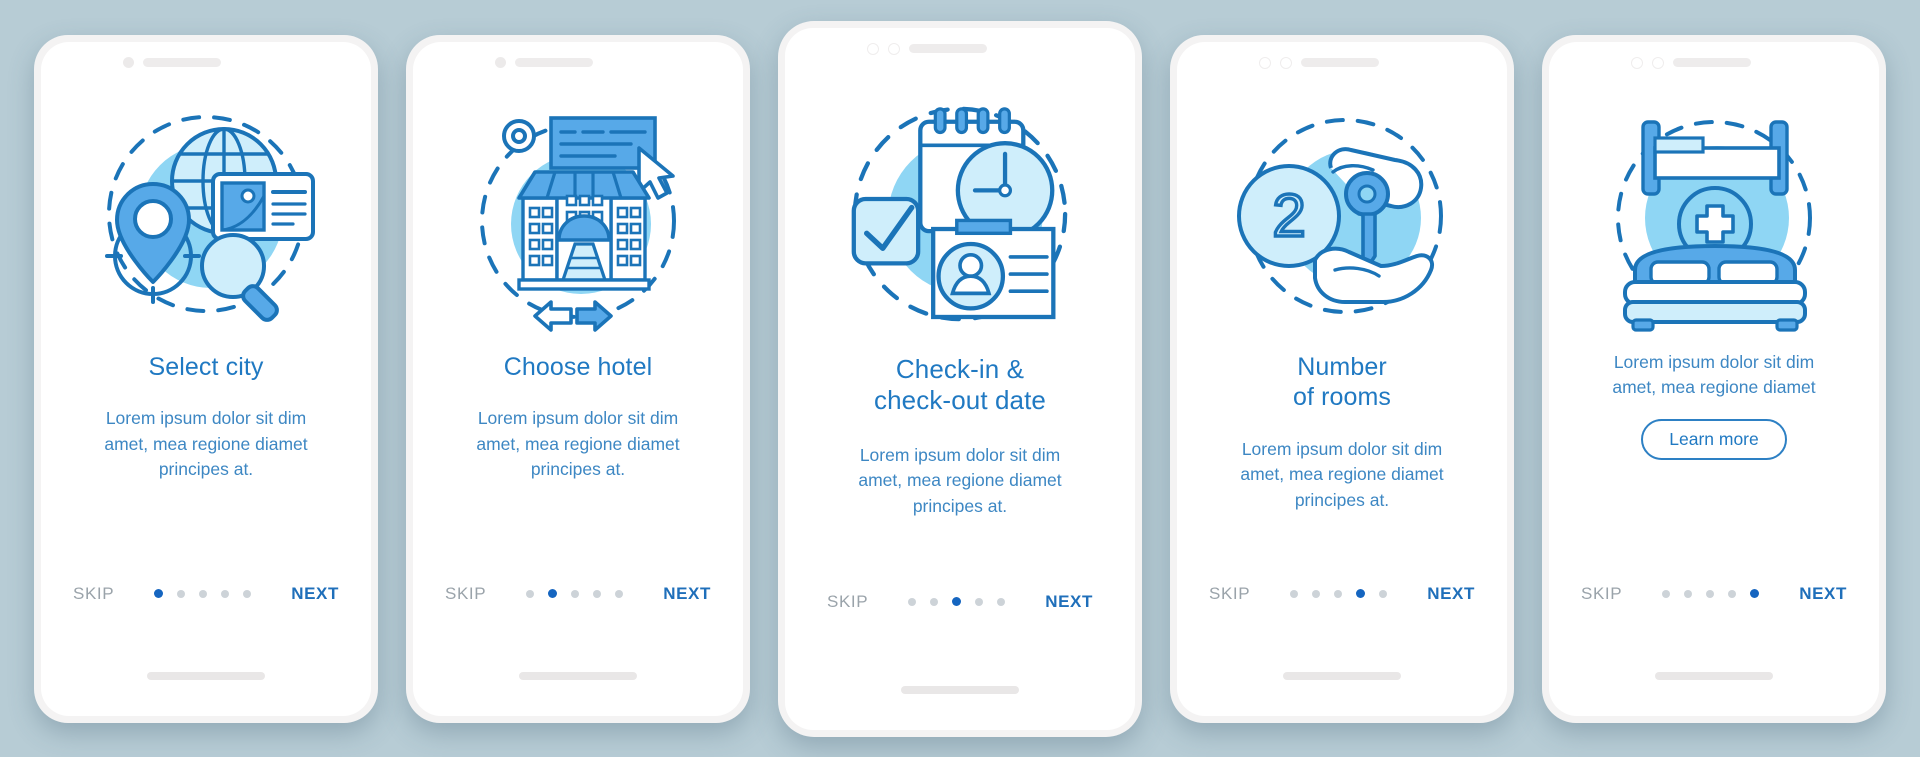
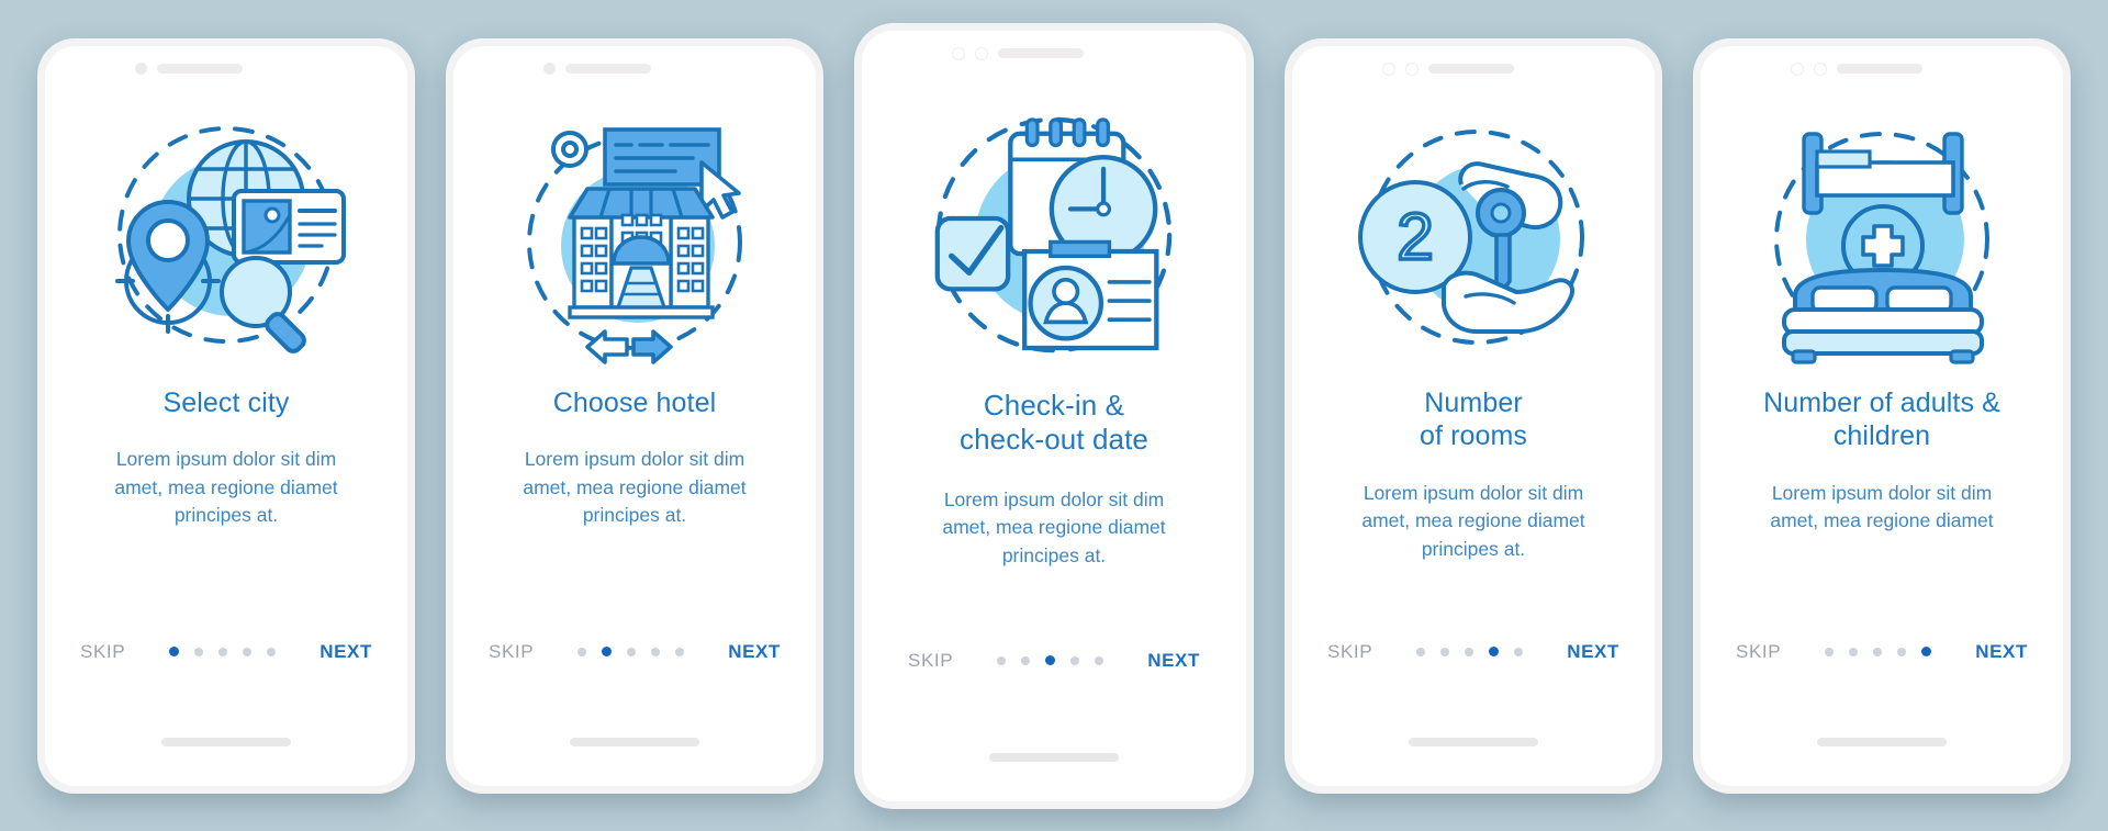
  Select city
  Lorem ipsum dolor sit dim
  amet, mea regione diamet
  principes at.
  SKIP
  NEXT
  Choose hotel
  Lorem ipsum dolor sit dim
  amet, mea regione diamet
  principes at.
  SKIP
  NEXT
  Check-in &
  check-out date
  Lorem ipsum dolor sit dim
  amet, mea regione diamet
  principes at.
  SKIP
  NEXT
  2
  Number
  of rooms
  Lorem ipsum dolor sit dim
  amet, mea regione diamet
  principes at.
  SKIP
  NEXT
+ Number of adults &
+ children
  Lorem ipsum dolor sit dim
  amet, mea regione diamet
- Learn more
  SKIP
  NEXT
